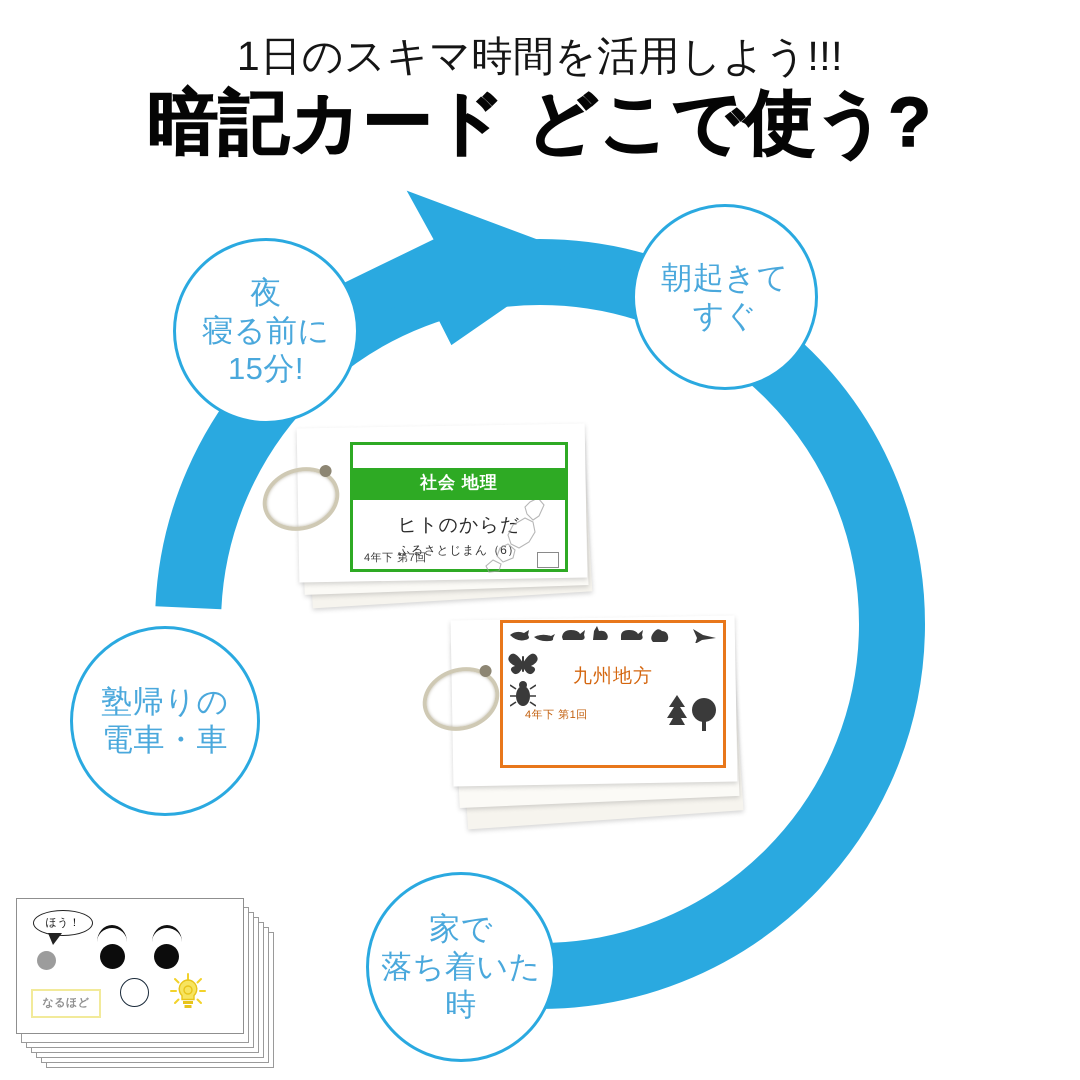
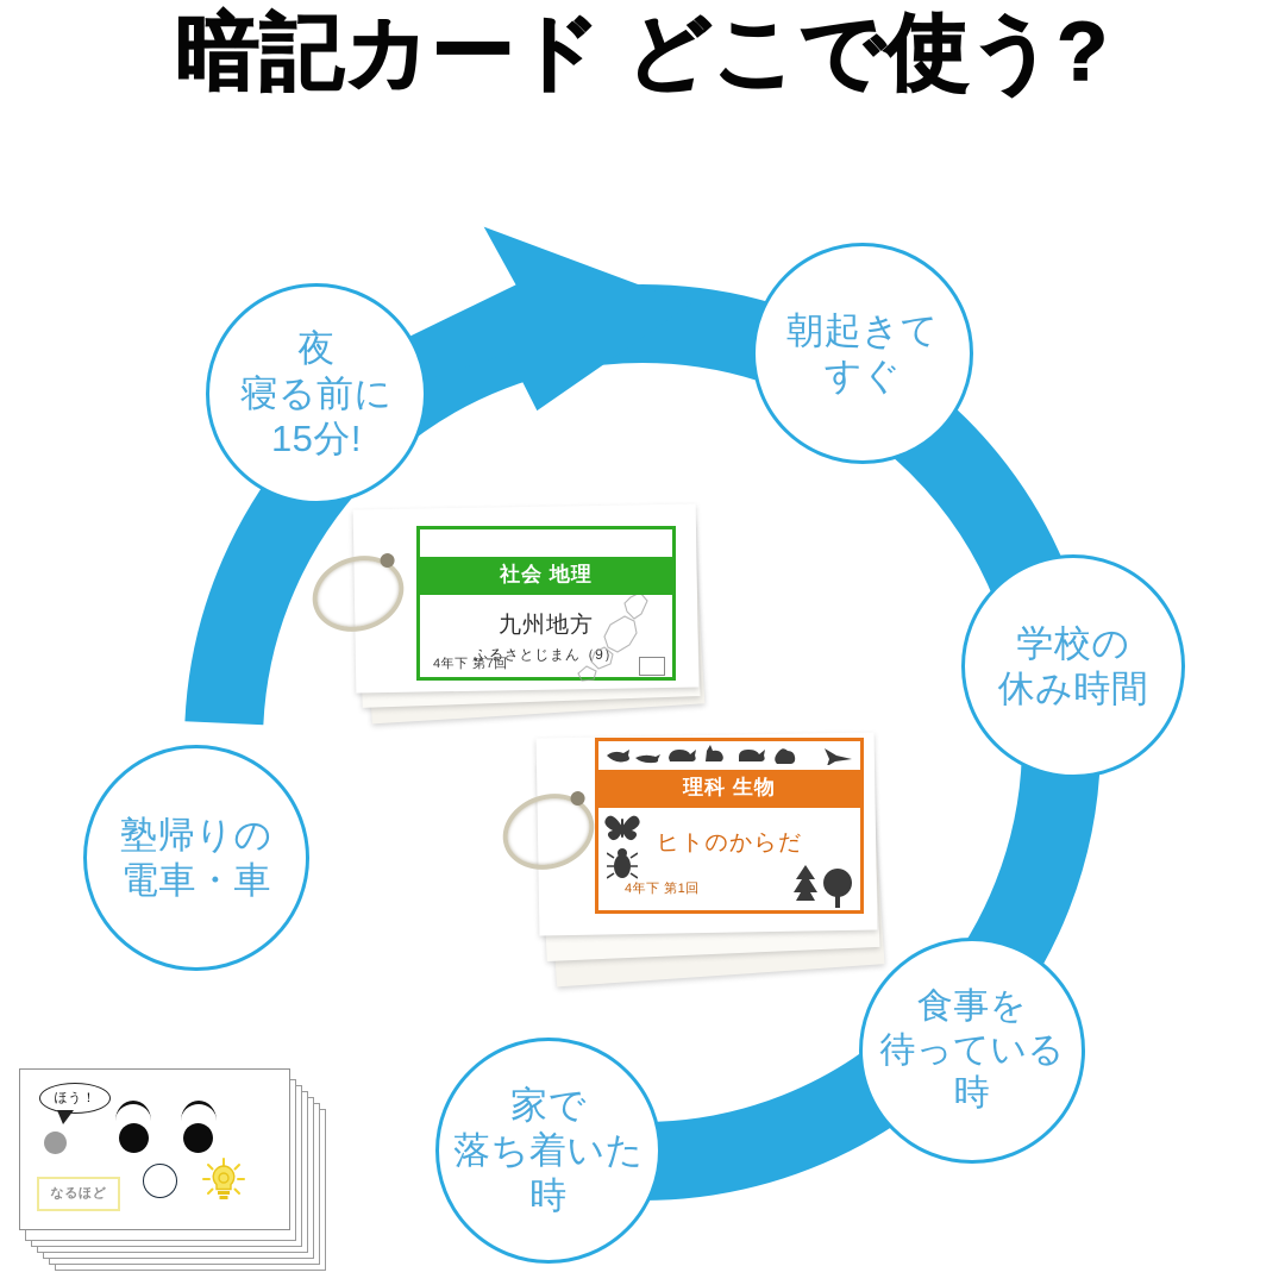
- 1日のスキマ時間を活用しよう!!!
  暗記カード どこで使う?
  夜
  寝る前に
  15分!
  朝起きて
  すぐ
+ 学校の
+ 休み時間
+ 食事を
+ 待っている時
  家で
  落ち着いた
  時
  塾帰りの
  電車・車
  社会 地理
- ヒトのからだ
+ 九州地方
- ふるさとじまん（6）
+ ふるさとじまん（9）
  4年下 第7回
+ 理科 生物
- 九州地方
+ ヒトのからだ
  4年下 第1回
  ほう！
  なるほど
